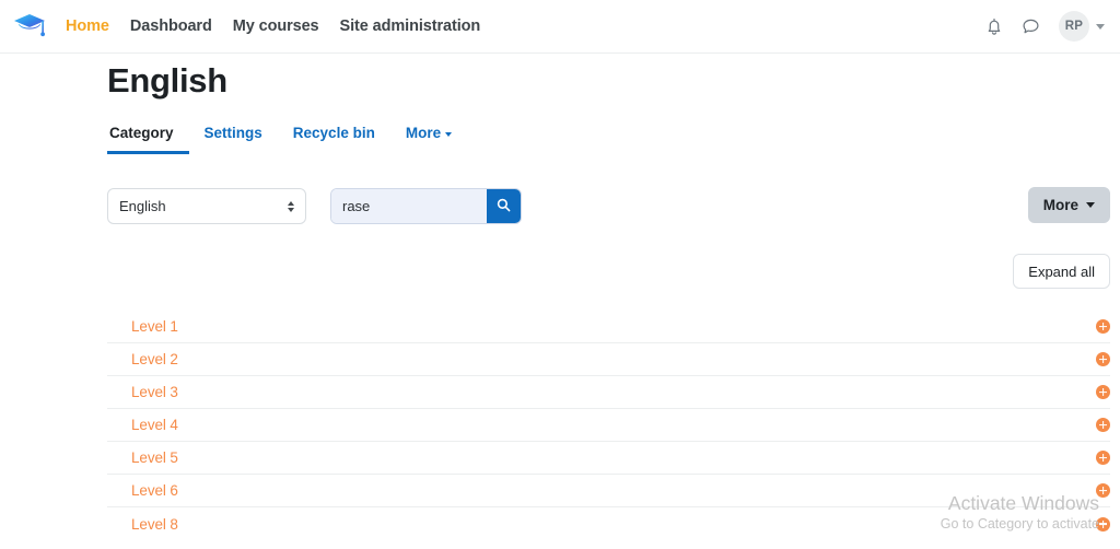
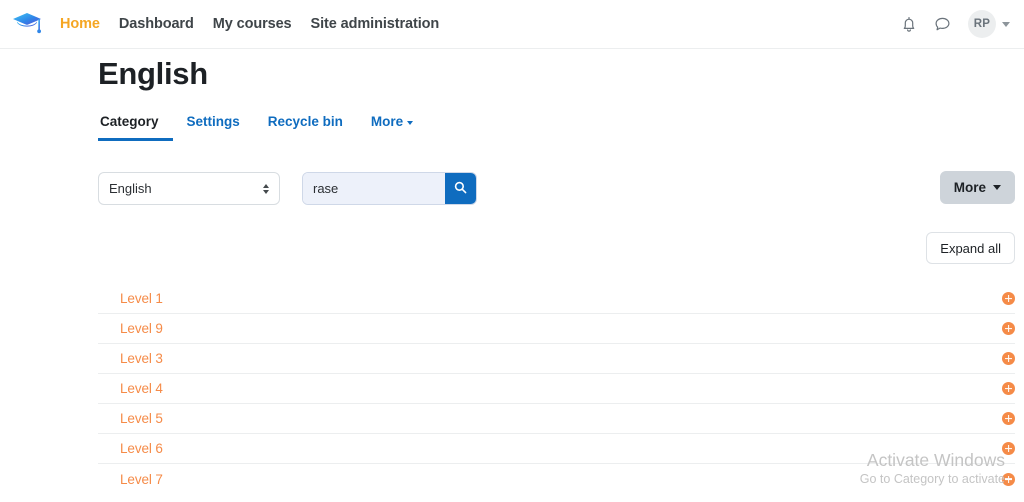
  Home
  Dashboard
  My courses
  Site administration
  RP
  English
  Category
  Settings
  Recycle bin
  More
  English
  rase
  More
  Expand all
  Level 1
- Level 2
+ Level 9
  Level 3
  Level 4
  Level 5
  Level 6
- Level 8
+ Level 7
  Activate Windows
  Go to Category to activate
